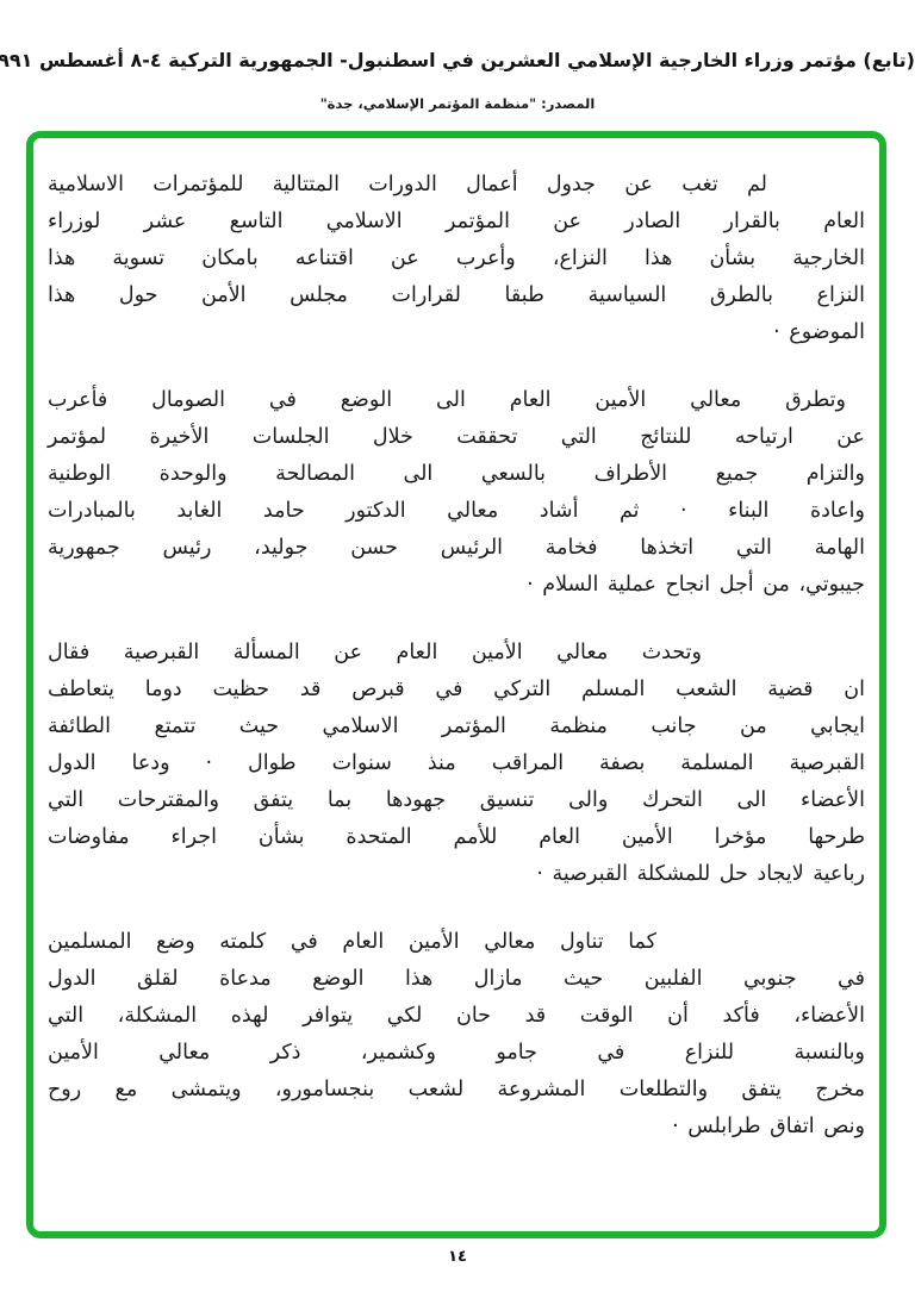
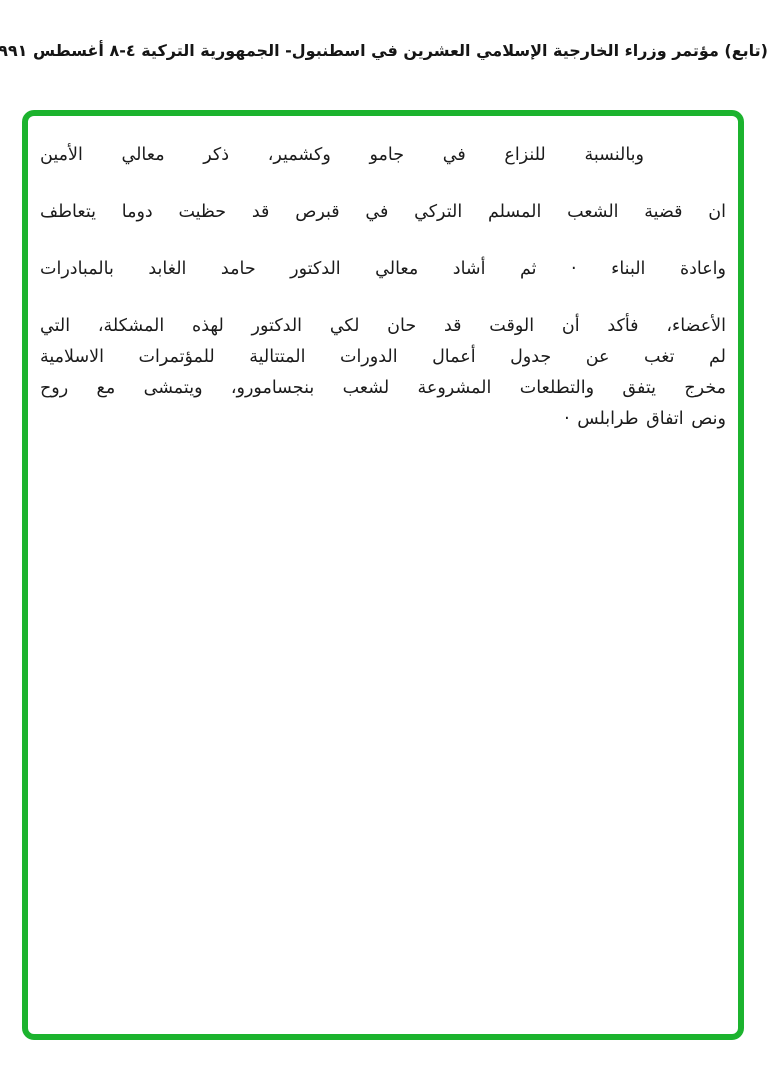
  (تابع) مؤتمر وزراء الخارجية الإسلامي العشرين في اسطنبول- الجمهورية التركية ٤-٨ أغسطس ٩٩١
- المصدر: "منظمة المؤتمر الإسلامي، جدة"
- لم تغب عن جدول أعمال الدورات المتتالية للمؤتمرات الاسلامية
+ وبالنسبة للنزاع في جامو وكشمير، ذكر معالي الأمين
- العام بالقرار الصادر عن المؤتمر الاسلامي التاسع عشر لوزراء
- الخارجية بشأن هذا النزاع، وأعرب عن اقتناعه بامكان تسوية هذا
- النزاع بالطرق السياسية طبقا لقرارات مجلس الأمن حول هذا
- الموضوع ·
- وتطرق معالي الأمين العام الى الوضع في الصومال فأعرب
- عن ارتياحه للنتائج التي تحققت خلال الجلسات الأخيرة لمؤتمر
- والتزام جميع الأطراف بالسعي الى المصالحة والوحدة الوطنية
- واعادة البناء · ثم أشاد معالي الدكتور حامد الغابد بالمبادرات
+ ان قضية الشعب المسلم التركي في قبرص قد حظيت دوما يتعاطف
- الهامة التي اتخذها فخامة الرئيس حسن جوليد، رئيس جمهورية
- جيبوتي، من أجل انجاح عملية السلام ·
- وتحدث معالي الأمين العام عن المسألة القبرصية فقال
- ان قضية الشعب المسلم التركي في قبرص قد حظيت دوما يتعاطف
+ واعادة البناء · ثم أشاد معالي الدكتور حامد الغابد بالمبادرات
- ايجابي من جانب منظمة المؤتمر الاسلامي حيث تتمتع الطائفة
- القبرصية المسلمة بصفة المراقب منذ سنوات طوال · ودعا الدول
- الأعضاء الى التحرك والى تنسيق جهودها بما يتفق والمقترحات التي
- طرحها مؤخرا الأمين العام للأمم المتحدة بشأن اجراء مفاوضات
- رباعية لايجاد حل للمشكلة القبرصية ·
- كما تناول معالي الأمين العام في كلمته وضع المسلمين
- في جنوبي الفلبين حيث مازال هذا الوضع مدعاة لقلق الدول
- الأعضاء، فأكد أن الوقت قد حان لكي يتوافر لهذه المشكلة، التي
+ الأعضاء، فأكد أن الوقت قد حان لكي الدكتور لهذه المشكلة، التي
- وبالنسبة للنزاع في جامو وكشمير، ذكر معالي الأمين
+ لم تغب عن جدول أعمال الدورات المتتالية للمؤتمرات الاسلامية
  مخرج يتفق والتطلعات المشروعة لشعب بنجسامورو، ويتمشى مع روح
  ونص اتفاق طرابلس ·
- ١٤
